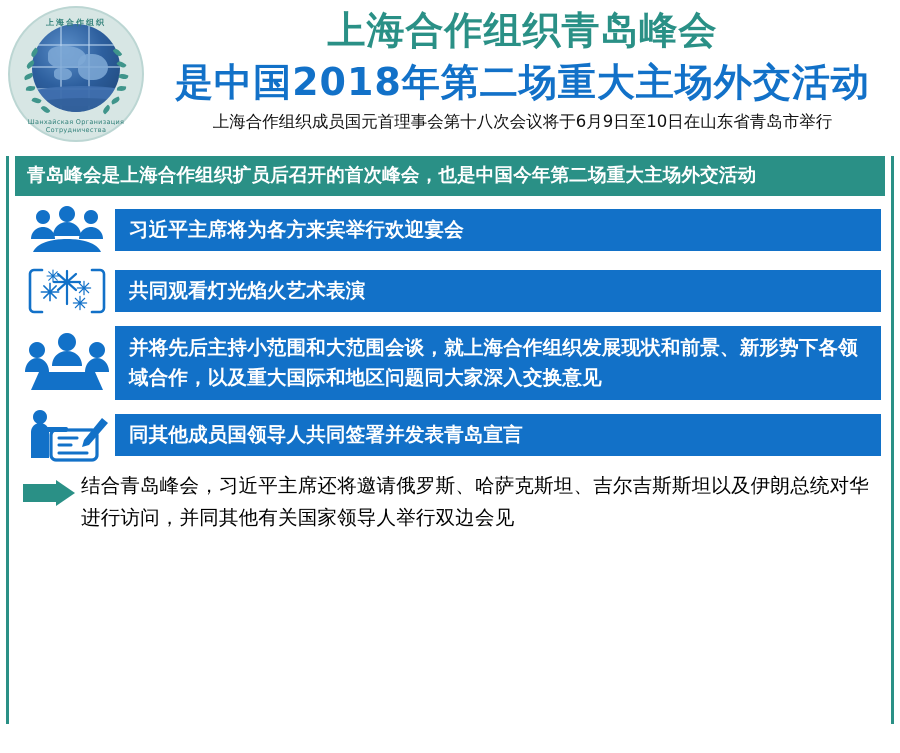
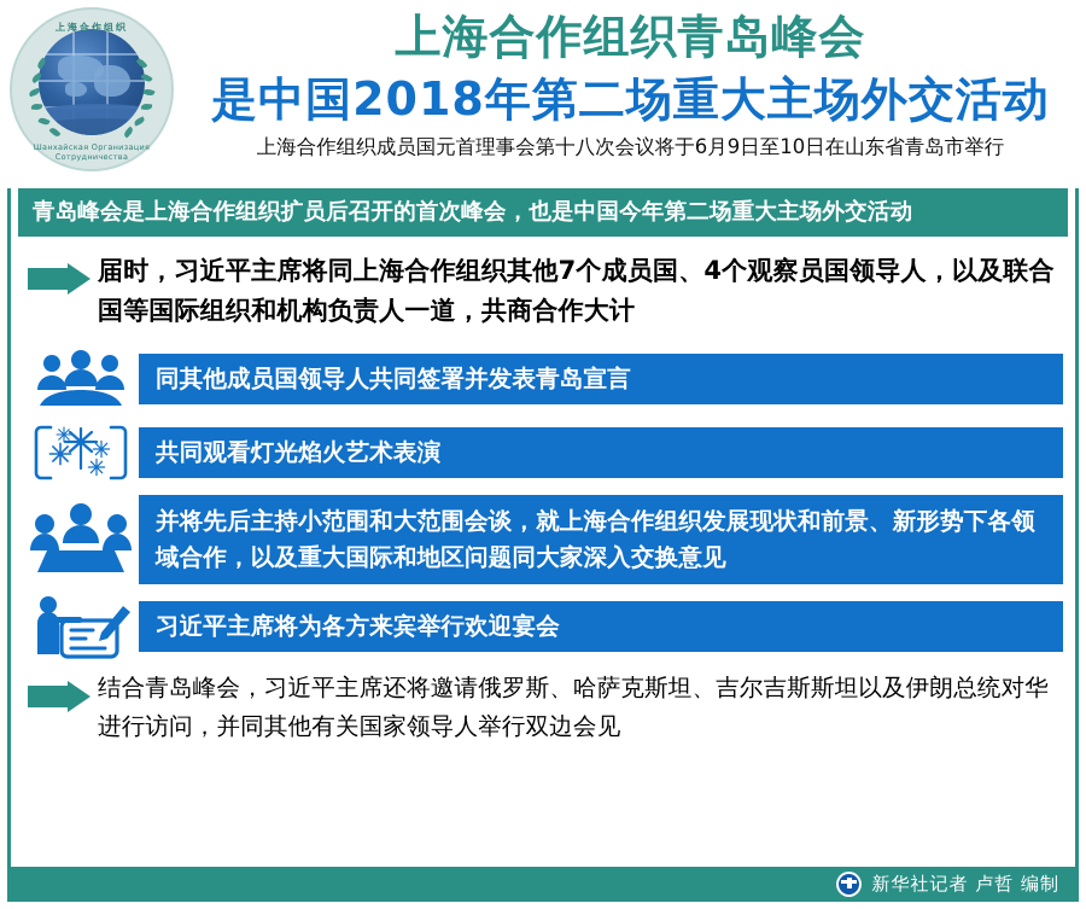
  上海合作组织
  Шанхайская Организация Сотрудничества
  上海合作组织青岛峰会
  是中国2018年第二场重大主场外交活动
  上海合作组织成员国元首理事会第十八次会议将于6月9日至10日在山东省青岛市举行
  青岛峰会是上海合作组织扩员后召开的首次峰会，也是中国今年第二场重大主场外交活动
+ 届时，习近平主席将同上海合作组织其他7个成员国、4个观察员国领导人，以及联合国等国际组织和机构负责人一道，共商合作大计
- 习近平主席将为各方来宾举行欢迎宴会
+ 同其他成员国领导人共同签署并发表青岛宣言
  共同观看灯光焰火艺术表演
  并将先后主持小范围和大范围会谈，就上海合作组织发展现状和前景、新形势下各领域合作，以及重大国际和地区问题同大家深入交换意见
- 同其他成员国领导人共同签署并发表青岛宣言
+ 习近平主席将为各方来宾举行欢迎宴会
  结合青岛峰会，习近平主席还将邀请俄罗斯、哈萨克斯坦、吉尔吉斯斯坦以及伊朗总统对华进行访问，并同其他有关国家领导人举行双边会见
+ 新华社记者 卢哲 编制
